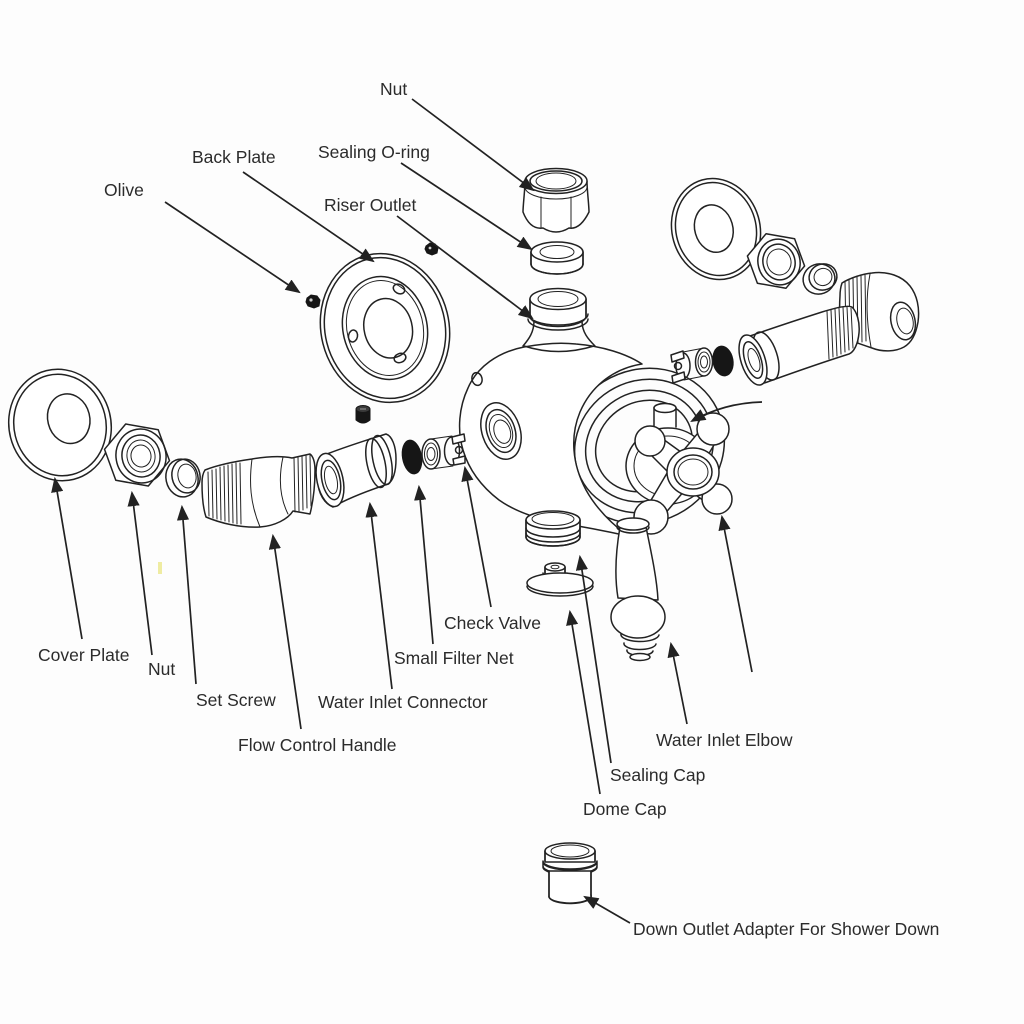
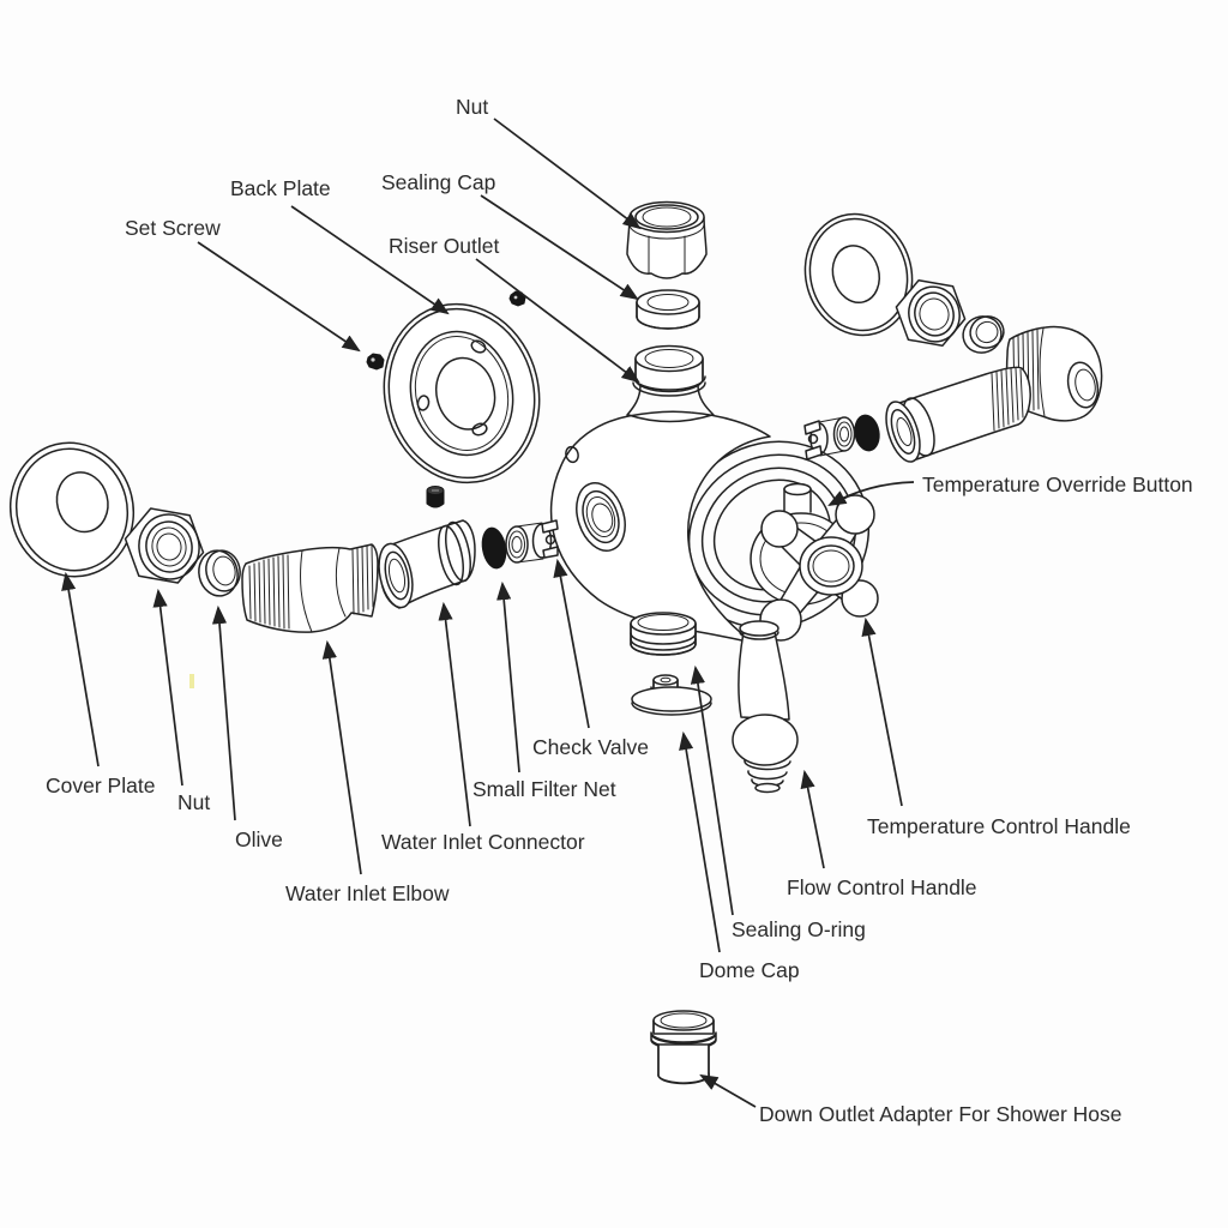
  Nut
  Back Plate
- Sealing O-ring
+ Sealing Cap
- Olive
+ Set Screw
  Riser Outlet
+ Temperature Override Button
  Cover Plate
  Nut
- Set Screw
+ Olive
- Flow Control Handle
+ Water Inlet Elbow
  Water Inlet Connector
  Small Filter Net
  Check Valve
- Sealing Cap
+ Sealing O-ring
  Dome Cap
- Water Inlet Elbow
+ Flow Control Handle
+ Temperature Control Handle
- Down Outlet Adapter For Shower Down
+ Down Outlet Adapter For Shower Hose
